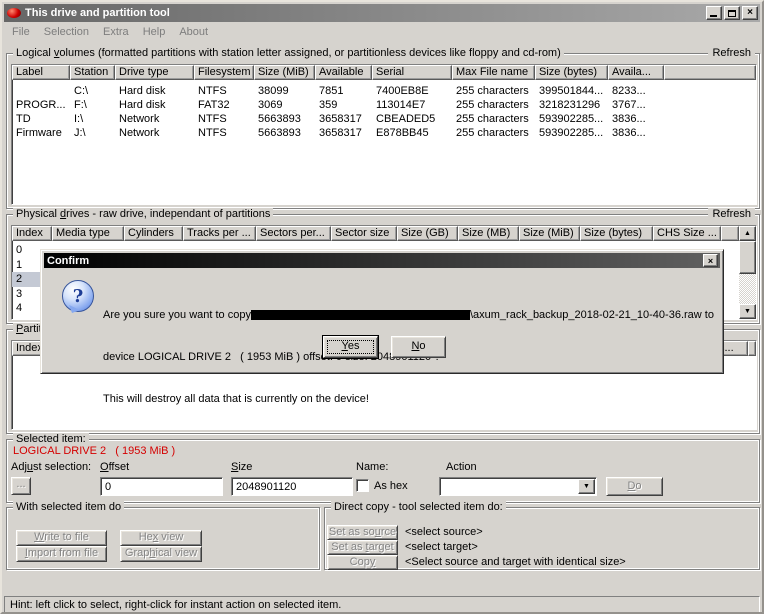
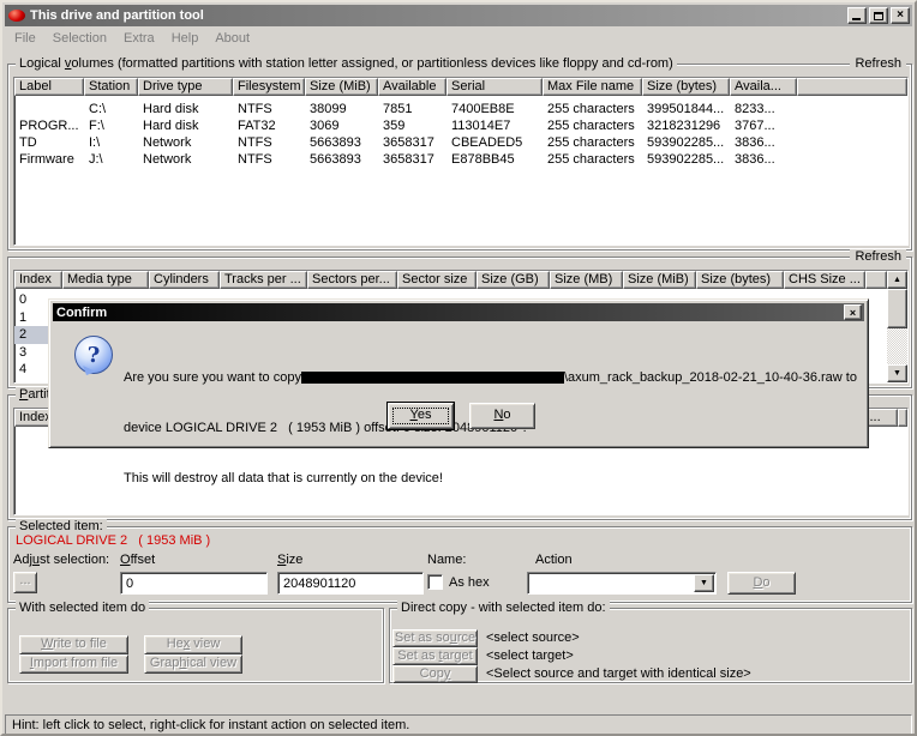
  This drive and partition tool
  ×
  File
  Selection
  Extra
  Help
  About
  Logical volumes (formatted partitions with station letter assigned, or partitionless devices like floppy and cd-rom)
  Refresh
  Label
  Station
  Drive type
  Filesystem
  Size (MiB)
  Available
  Serial
  Max File name
  Size (bytes)
  Availa...
  C:\
  Hard disk
  NTFS
  38099
  7851
  7400EB8E
  255 characters
  399501844...
  8233...
  PROGR...
  F:\
  Hard disk
  FAT32
  3069
  359
  113014E7
  255 characters
  3218231296
  3767...
  TD
  I:\
  Network
  NTFS
  5663893
  3658317
  CBEADED5
  255 characters
  593902285...
  3836...
  Firmware
  J:\
  Network
  NTFS
  5663893
  3658317
  E878BB45
  255 characters
  593902285...
  3836...
- Physical drives - raw drive, independant of partitions
  Refresh
  Index
  Media type
  Cylinders
  Tracks per ...
  Sectors per...
  Sector size
  Size (GB)
  Size (MB)
  Size (MiB)
  Size (bytes)
  CHS Size ...
  0
  1
  2
  3
  4
  Inde
  Selected item:
  LOGICAL DRIVE 2 ( 1953 MiB )
  Adjust selection:
  Offset
  Size
  Name:
  Action
  ...
  0
  2048901120
  As hex
  Do
  With selected item do
  Write to file
  Import from file
  Hex view
  Graphical view
- Direct copy - tool selected item do:
+ Direct copy - with selected item do:
  Set as source
  <select source>
  Set as target
  <select target>
  Copy
  <Select source and target with identical size>
  Hint: left click to select, right-click for instant action on selected item.
  Confirm
  ×
  ?
  Are you sure you want to copy \axum_rack_backup_2018-02-21_10-40-36.raw to
  This will destroy all data that is currently on the device!
  Yes
  No
